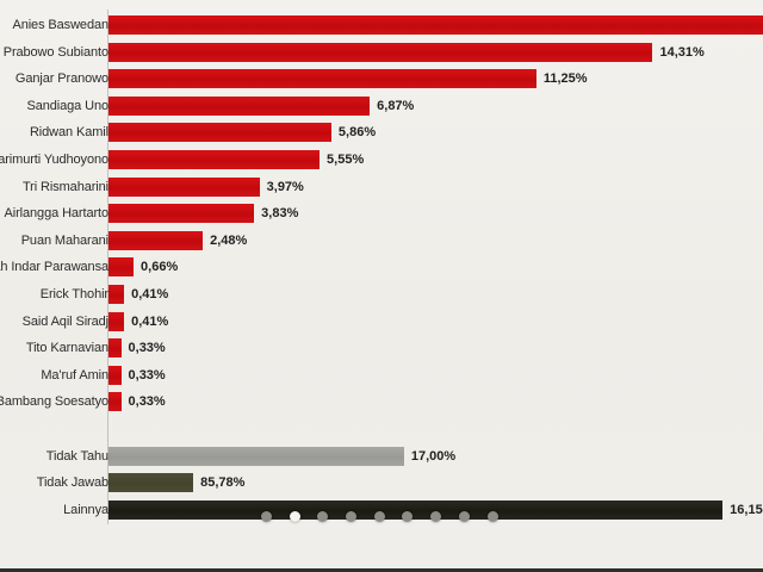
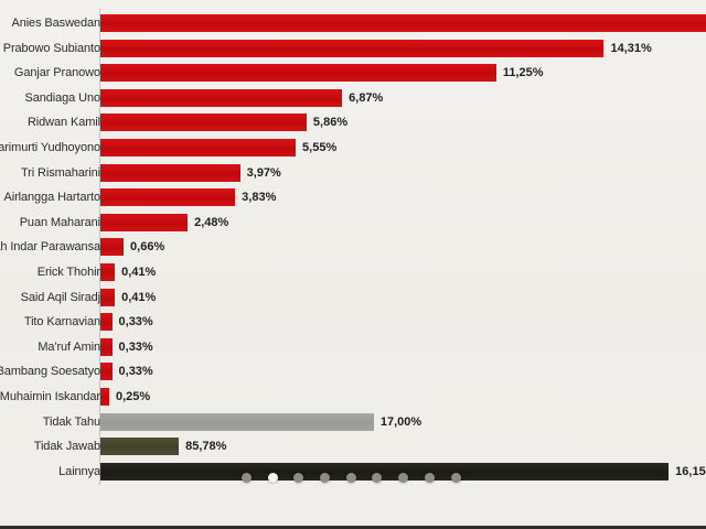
  Anies Baswedan
  Prabowo Subianto
  14,31%
  Ganjar Pranowo
  11,25%
  Sandiaga Uno
  6,87%
  Ridwan Kamil
  5,86%
  arimurti Yudhoyono
  5,55%
  Tri Rismaharini
  3,97%
  Airlangga Hartarto
  3,83%
  Puan Maharani
  2,48%
  h Indar Parawansa
  0,66%
  Erick Thohir
  0,41%
  Said Aqil Siradj
  0,41%
  Tito Karnavian
  0,33%
  Ma'ruf Amin
  0,33%
  Bambang Soesatyo
  0,33%
+ Muhaimin Iskandar
+ 0,25%
  Tidak Tahu
  17,00%
  Tidak Jawab
  85,78%
  Lainnya
  16,15
